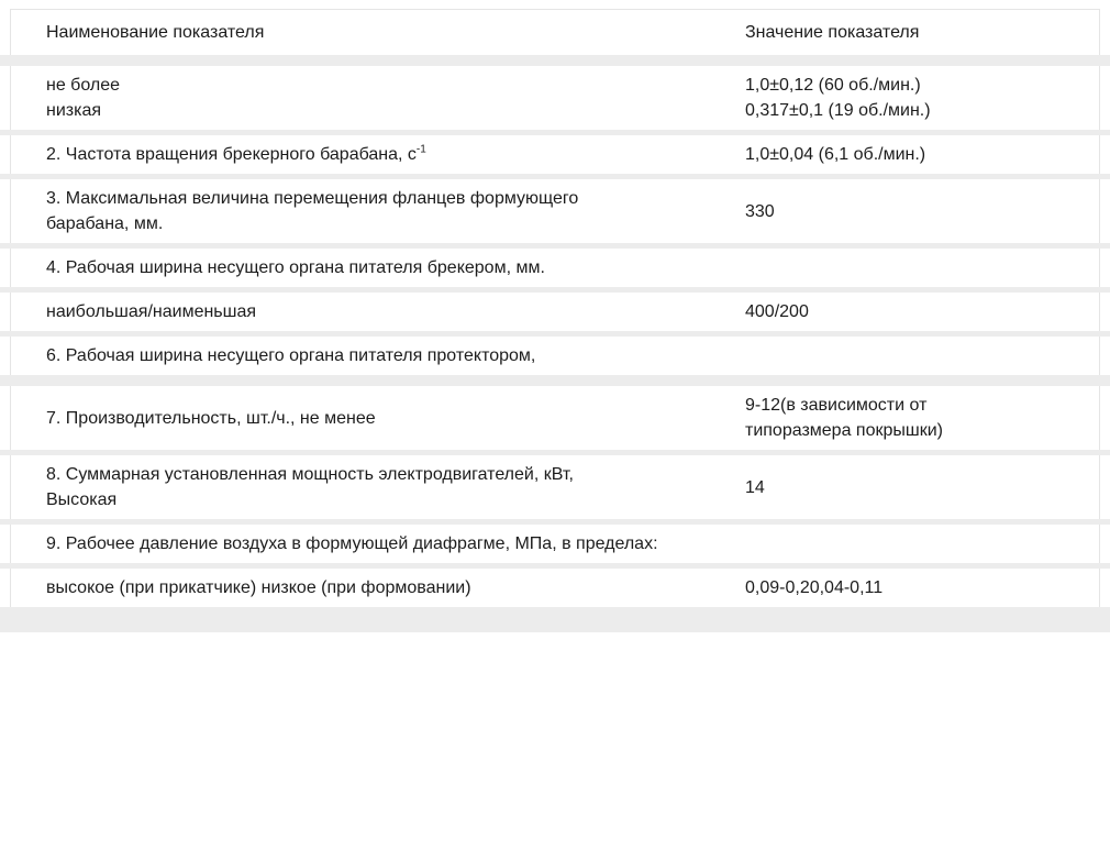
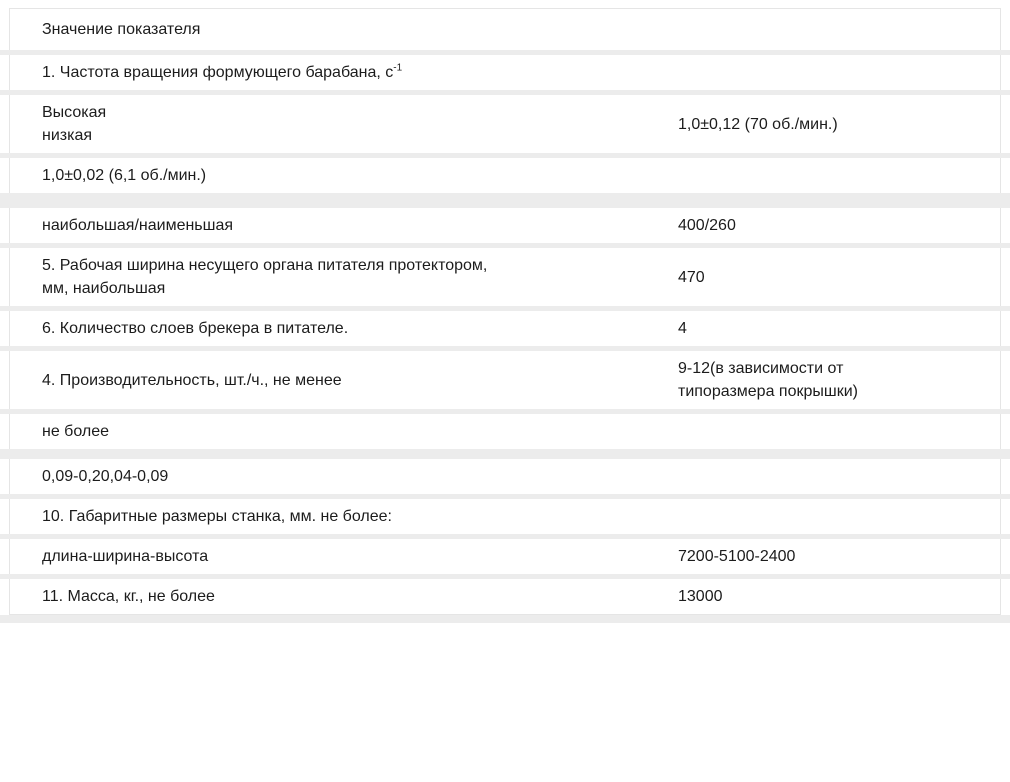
- Наименование показателя
  Значение показателя
+ 1. Частота вращения формующего барабана, с-1
- не более
+ Высокая
  низкая
- 1,0±0,12 (60 об./мин.)
+ 1,0±0,12 (70 об./мин.)
- 0,317±0,1 (19 об./мин.)
- 2. Частота вращения брекерного барабана, с-1
- 1,0±0,04 (6,1 об./мин.)
+ 1,0±0,02 (6,1 об./мин.)
- 3. Максимальная величина перемещения фланцев формующего
- барабана, мм.
- 330
- 4. Рабочая ширина несущего органа питателя брекером, мм.
  наибольшая/наименьшая
- 400/200
+ 400/260
- 6. Рабочая ширина несущего органа питателя протектором,
+ 5. Рабочая ширина несущего органа питателя протектором,
+ мм, наибольшая
+ 470
+ 6. Количество слоев брекера в питателе.
+ 4
- 7. Производительность, шт./ч., не менее
+ 4. Производительность, шт./ч., не менее
  9-12(в зависимости от
  типоразмера покрышки)
- 8. Суммарная установленная мощность электродвигателей, кВт,
- Высокая
+ не более
- 14
- 9. Рабочее давление воздуха в формующей диафрагме, МПа, в пределах:
- высокое (при прикатчике) низкое (при формовании)
- 0,09-0,20,04-0,11
+ 0,09-0,20,04-0,09
+ 10. Габаритные размеры станка, мм. не более:
+ длина-ширина-высота
+ 7200-5100-2400
+ 11. Масса, кг., не более
+ 13000
